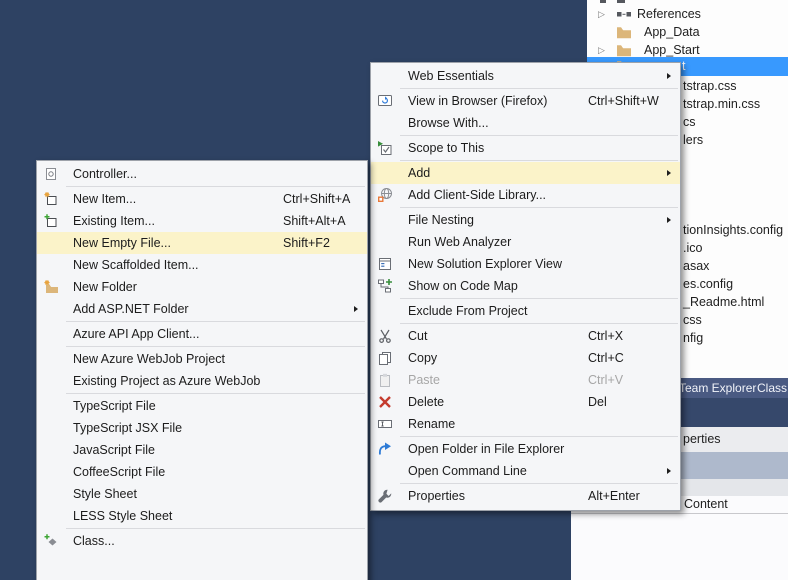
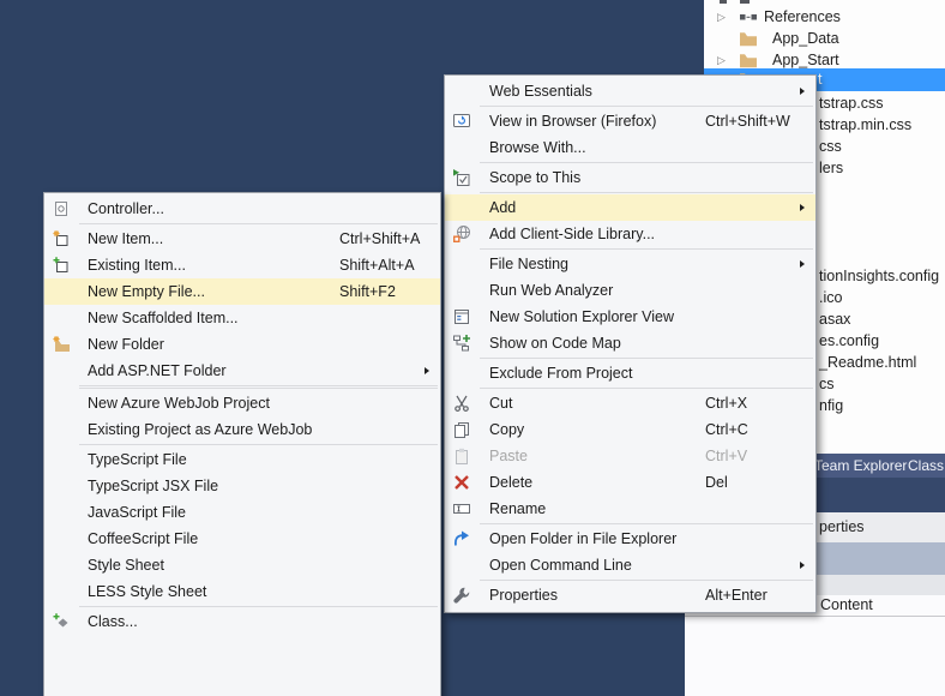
  ▷
  References
  App_Data
  ▷
  App_Start
  t
  tstrap.css
  tstrap.min.css
- cs
+ css
  lers
  tionInsights.config
  .ico
  asax
  es.config
  _Readme.html
- css
+ cs
  nfig
  Team Explorer
  Class
  perties
  Content
  Web Essentials
  View in Browser (Firefox)
  Ctrl+Shift+W
  Browse With...
  Scope to This
  Add
  Add Client-Side Library...
  File Nesting
  Run Web Analyzer
  New Solution Explorer View
  Show on Code Map
  Exclude From Project
  Cut
  Ctrl+X
  Copy
  Ctrl+C
  Paste
  Ctrl+V
  Delete
  Del
  Rename
  Open Folder in File Explorer
  Open Command Line
  Properties
  Alt+Enter
  Controller...
  New Item...
  Ctrl+Shift+A
  Existing Item...
  Shift+Alt+A
  New Empty File...
  Shift+F2
  New Scaffolded Item...
  New Folder
  Add ASP.NET Folder
- Azure API App Client...
  New Azure WebJob Project
  Existing Project as Azure WebJob
  TypeScript File
  TypeScript JSX File
  JavaScript File
  CoffeeScript File
  Style Sheet
  LESS Style Sheet
  Class...
